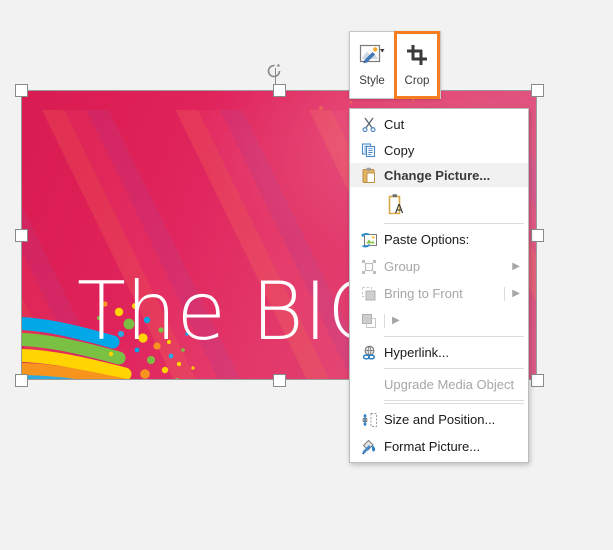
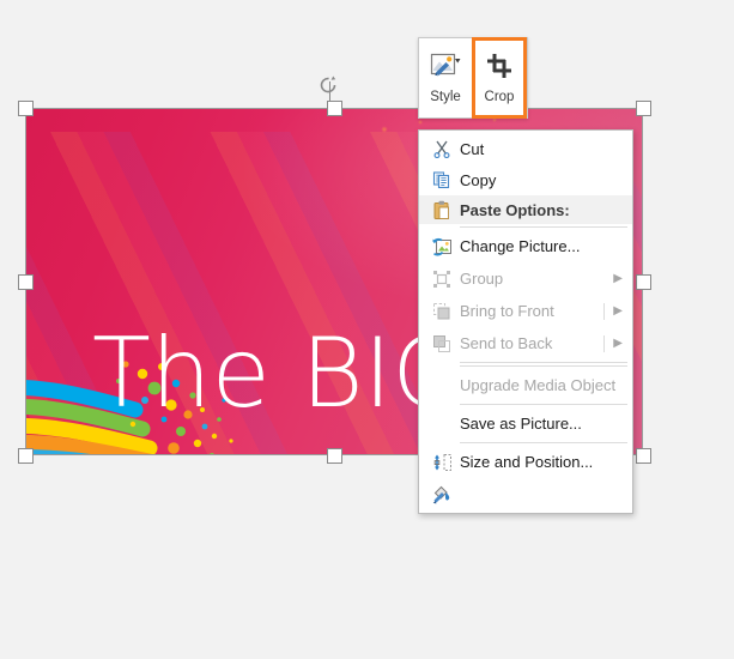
  The BI
  Style
  Crop
  Cut
  Copy
- Change Picture...
+ Paste Options:
- A
- Paste Options:
+ Change Picture...
  Group
  ▶
  Bring to Front
  ▶
+ Send to Back
  ▶
- Hyperlink...
  Upgrade Media Object
+ Save as Picture...
  Size and Position...
- Format Picture...
